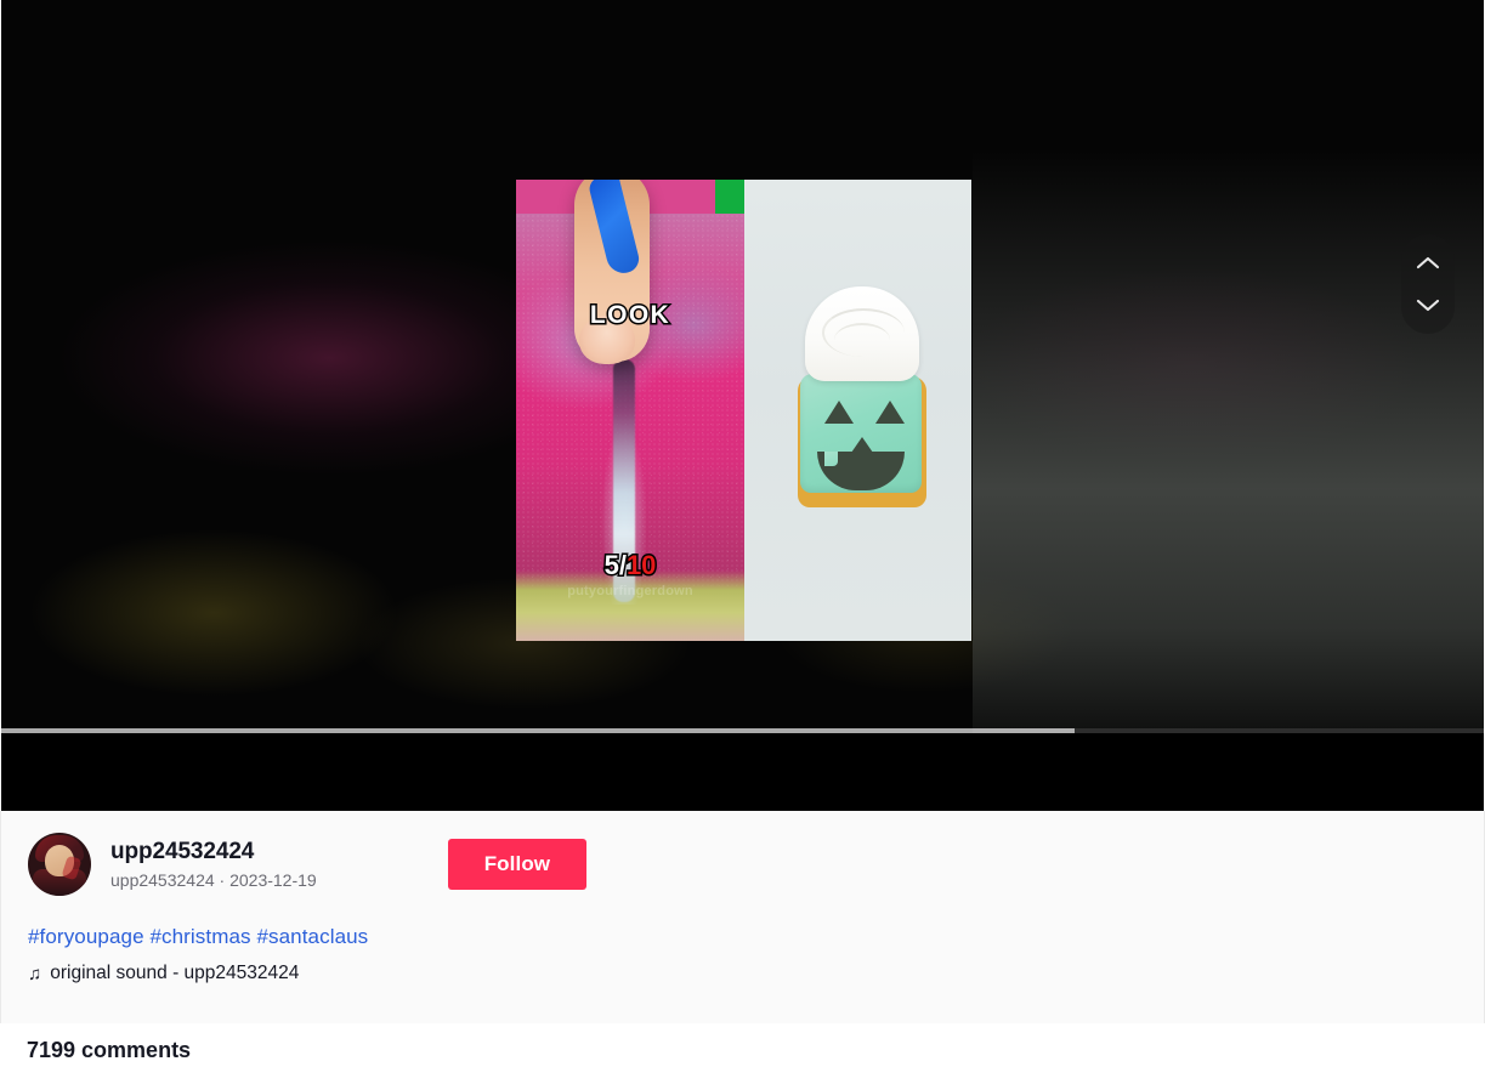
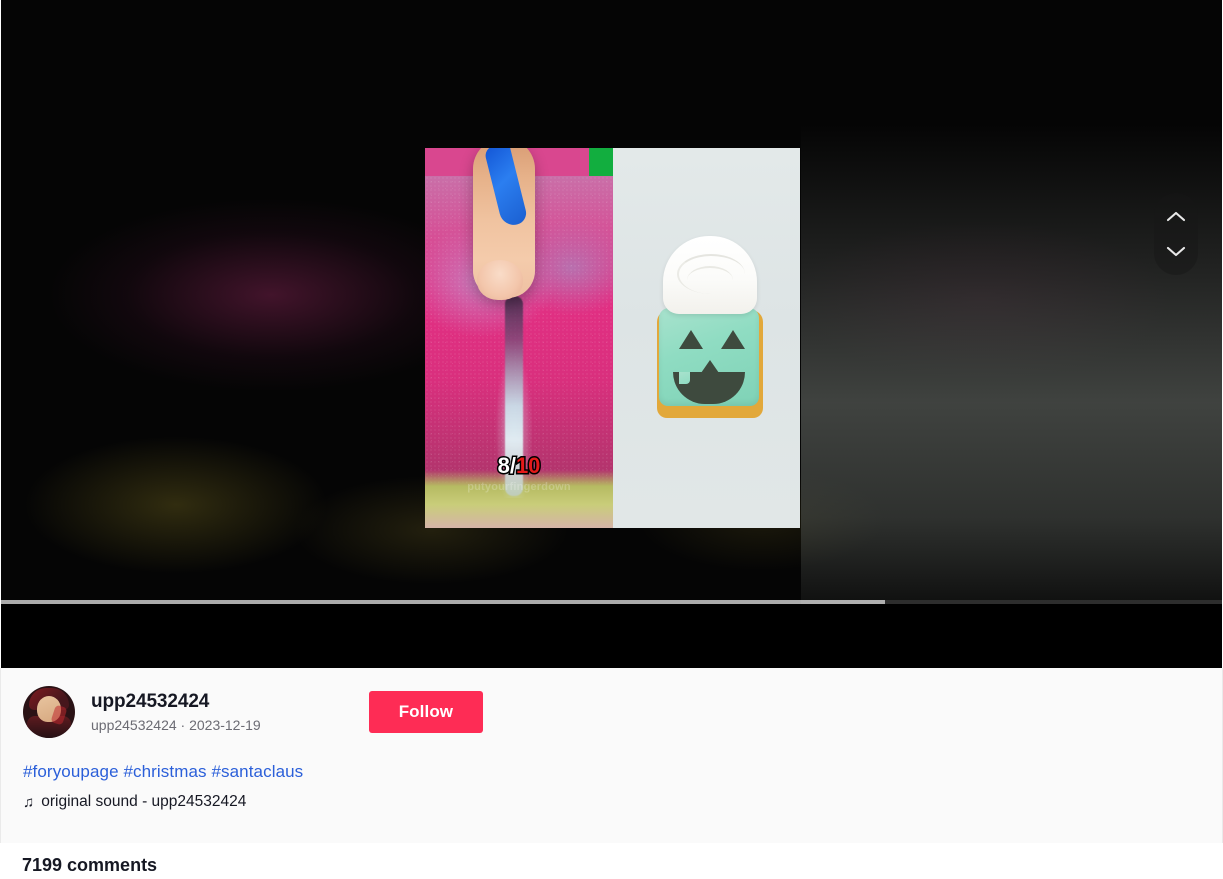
- LOOK
- 5/10
+ 8/10
  putyourfingerdown
  upp24532424
  upp24532424 · 2023-12-19
  Follow
  #foryoupage #christmas #santaclaus
  ♫
  original sound - upp24532424
  7199 comments
